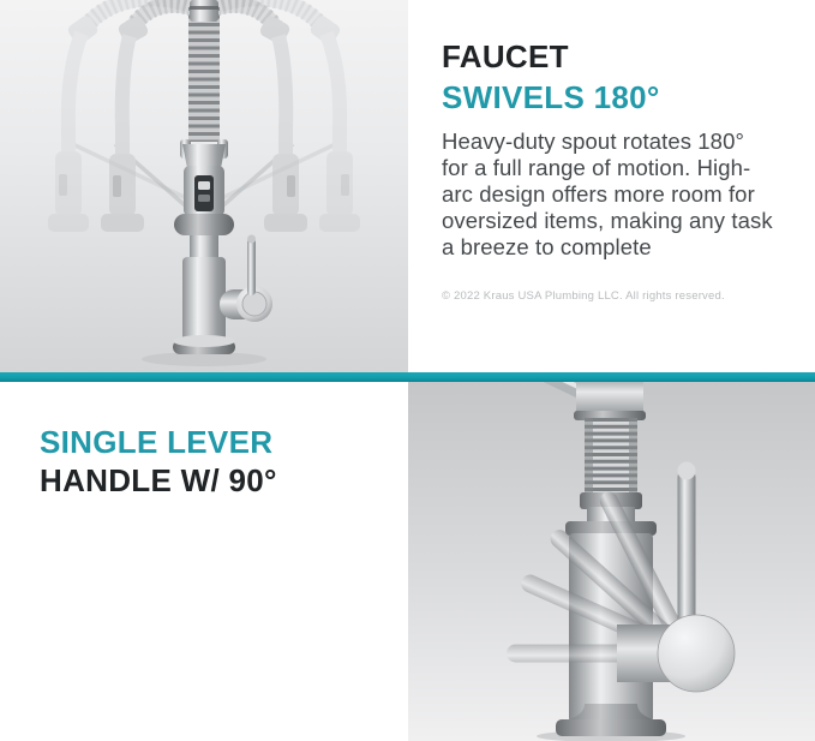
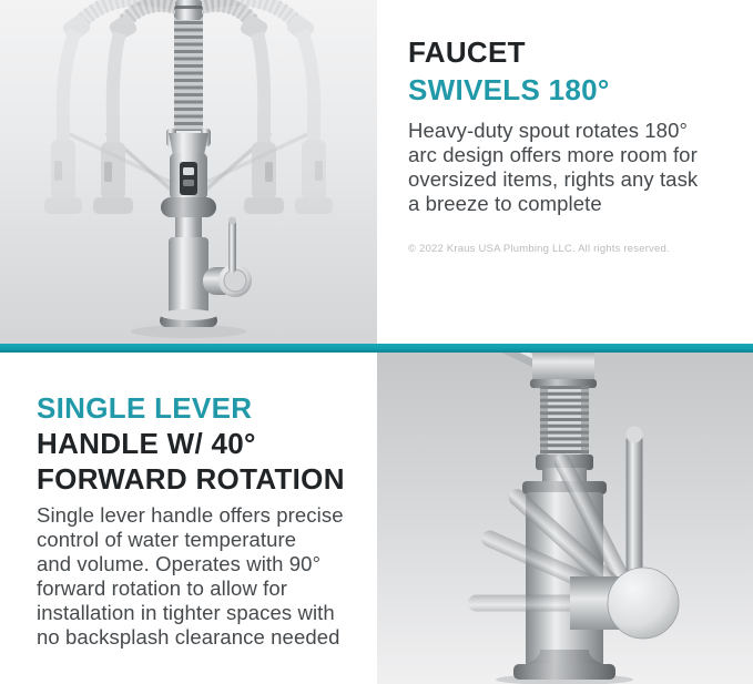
  FAUCET
  SWIVELS 180°
  Heavy-duty spout rotates 180°
- for a full range of motion. High-
  arc design offers more room for
- oversized items, making any task
+ oversized items, rights any task
  a breeze to complete
  © 2022 Kraus USA Plumbing LLC. All rights reserved.
  SINGLE LEVER
- HANDLE W/ 90°
+ HANDLE W/ 40°
+ FORWARD ROTATION
+ Single lever handle offers precise
+ control of water temperature
+ and volume. Operates with 90°
+ forward rotation to allow for
+ installation in tighter spaces with
+ no backsplash clearance needed
